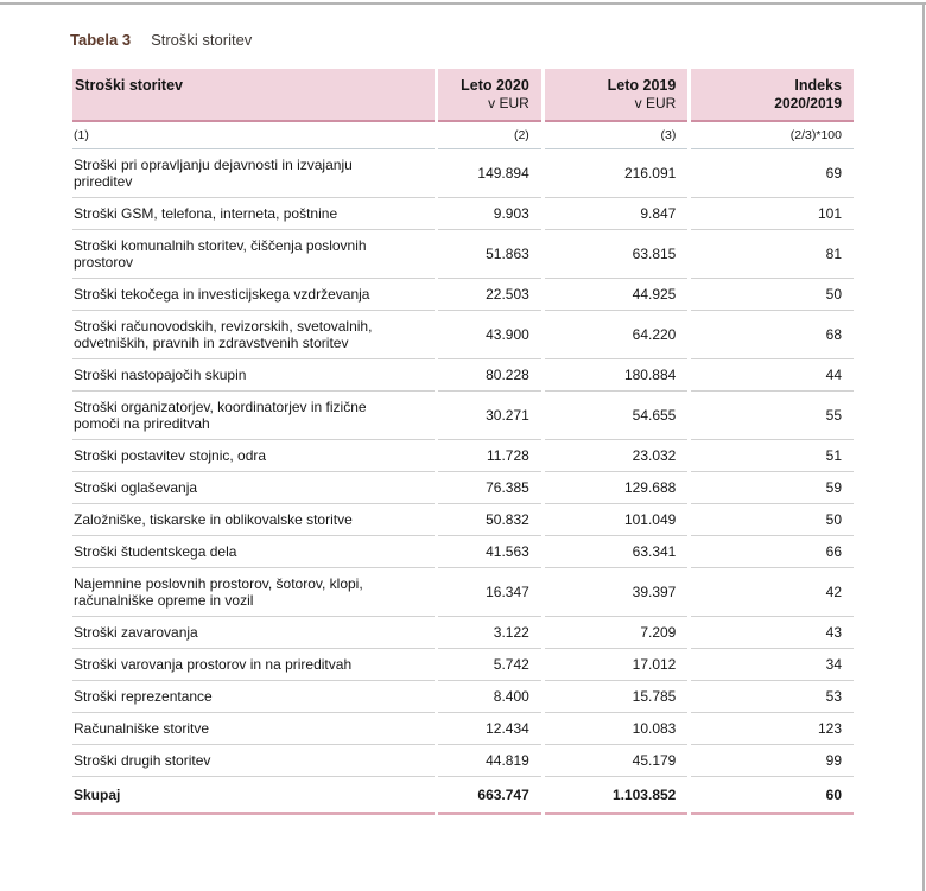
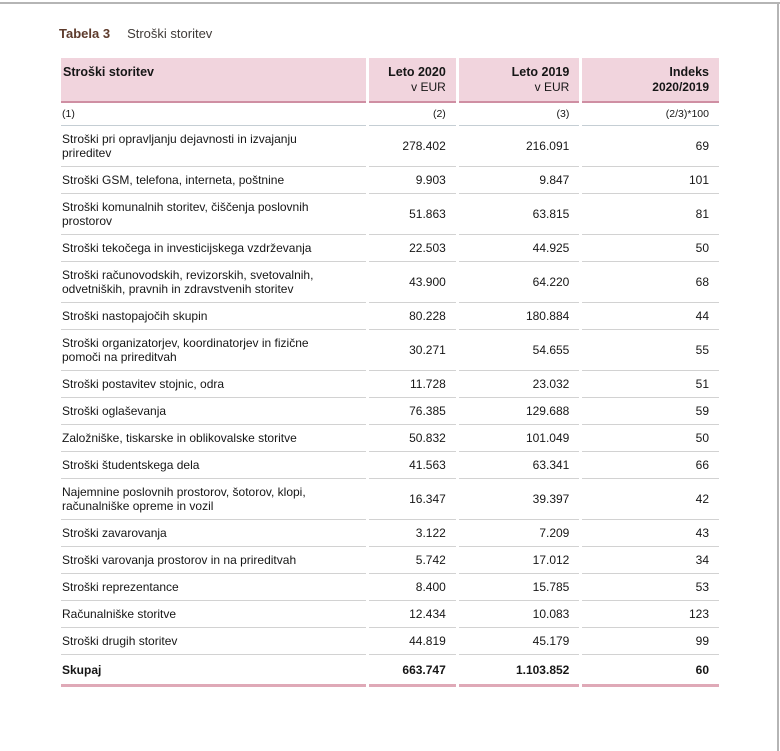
  Tabela 3 Stroški storitev
  Stroški storitev	Leto 2020 v EUR	Leto 2019 v EUR	Indeks 2020/2019
  (1)	(2)	(3)	(2/3)*100
- Stroški pri opravljanju dejavnosti in izvajanju prireditev	149.894	216.091	69
+ Stroški pri opravljanju dejavnosti in izvajanju prireditev	278.402	216.091	69
  Stroški GSM, telefona, interneta, poštnine	9.903	9.847	101
  Stroški komunalnih storitev, čiščenja poslovnih prostorov	51.863	63.815	81
  Stroški tekočega in investicijskega vzdrževanja	22.503	44.925	50
  Stroški računovodskih, revizorskih, svetovalnih, odvetniških, pravnih in zdravstvenih storitev	43.900	64.220	68
  Stroški nastopajočih skupin	80.228	180.884	44
  Stroški organizatorjev, koordinatorjev in fizične pomoči na prireditvah	30.271	54.655	55
  Stroški postavitev stojnic, odra	11.728	23.032	51
  Stroški oglaševanja	76.385	129.688	59
  Založniške, tiskarske in oblikovalske storitve	50.832	101.049	50
  Stroški študentskega dela	41.563	63.341	66
  Najemnine poslovnih prostorov, šotorov, klopi, računalniške opreme in vozil	16.347	39.397	42
  Stroški zavarovanja	3.122	7.209	43
  Stroški varovanja prostorov in na prireditvah	5.742	17.012	34
  Stroški reprezentance	8.400	15.785	53
  Računalniške storitve	12.434	10.083	123
  Stroški drugih storitev	44.819	45.179	99
  Skupaj	663.747	1.103.852	60
